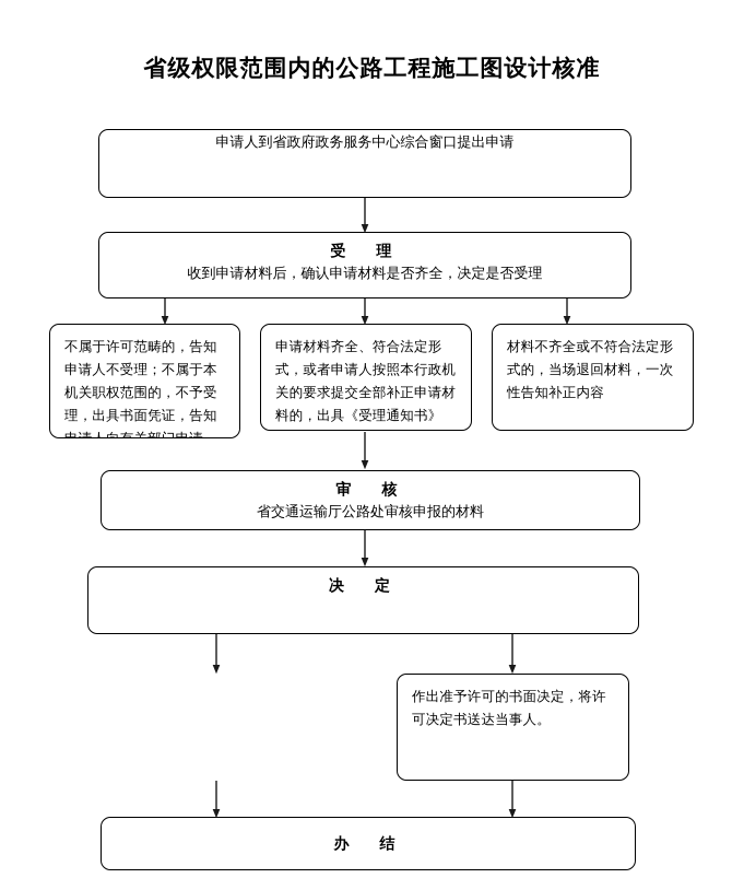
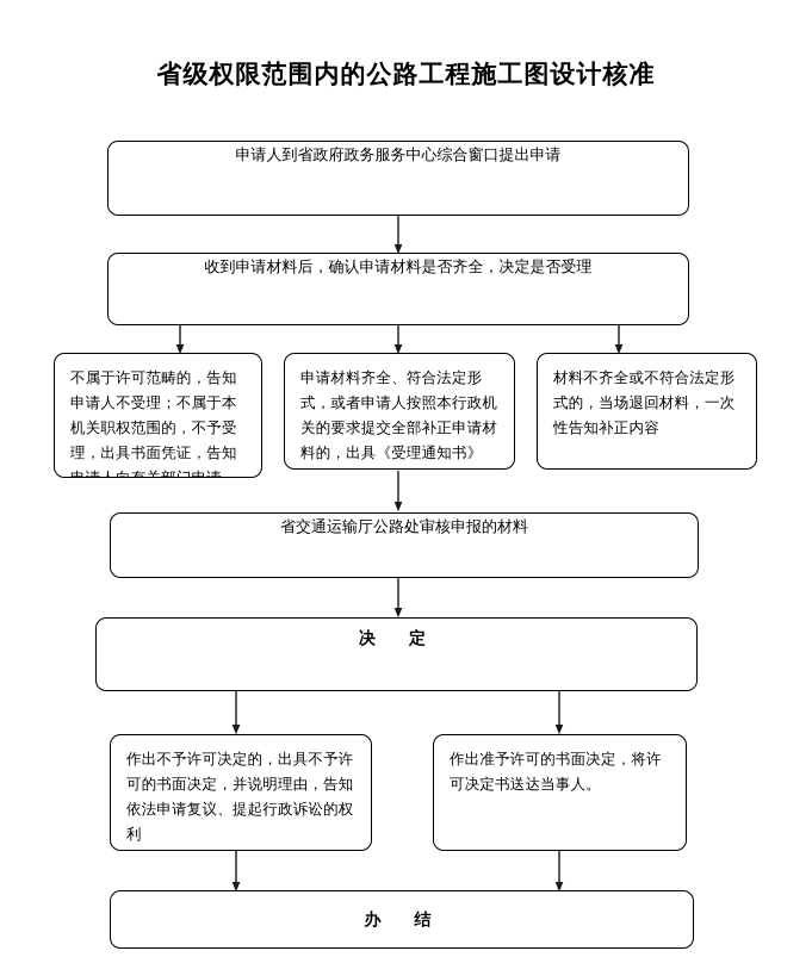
  省级权限范围内的公路工程施工图设计核准
  申请人到省政府政务服务中心综合窗口提出申请
- 受 理
  收到申请材料后，确认申请材料是否齐全，决定是否受理
  不属于许可范畴的，告知申请人不受理；不属于本机关职权范围的，不予受理，出具书面凭证，告知
  申请材料齐全、符合法定形式，或者申请人按照本行政机关的要求提交全部补正申请材料的，出具《受理通知书》
  材料不齐全或不符合法定形式的，当场退回材料，一次性告知补正内容
- 审 核
  省交通运输厅公路处审核申报的材料
  决 定
+ 作出不予许可决定的，出具不予许可的书面决定，并说明理由，告知依法申请复议、提起行政诉讼的权利
  作出准予许可的书面决定，将许可决定书送达当事人。
  办 结
